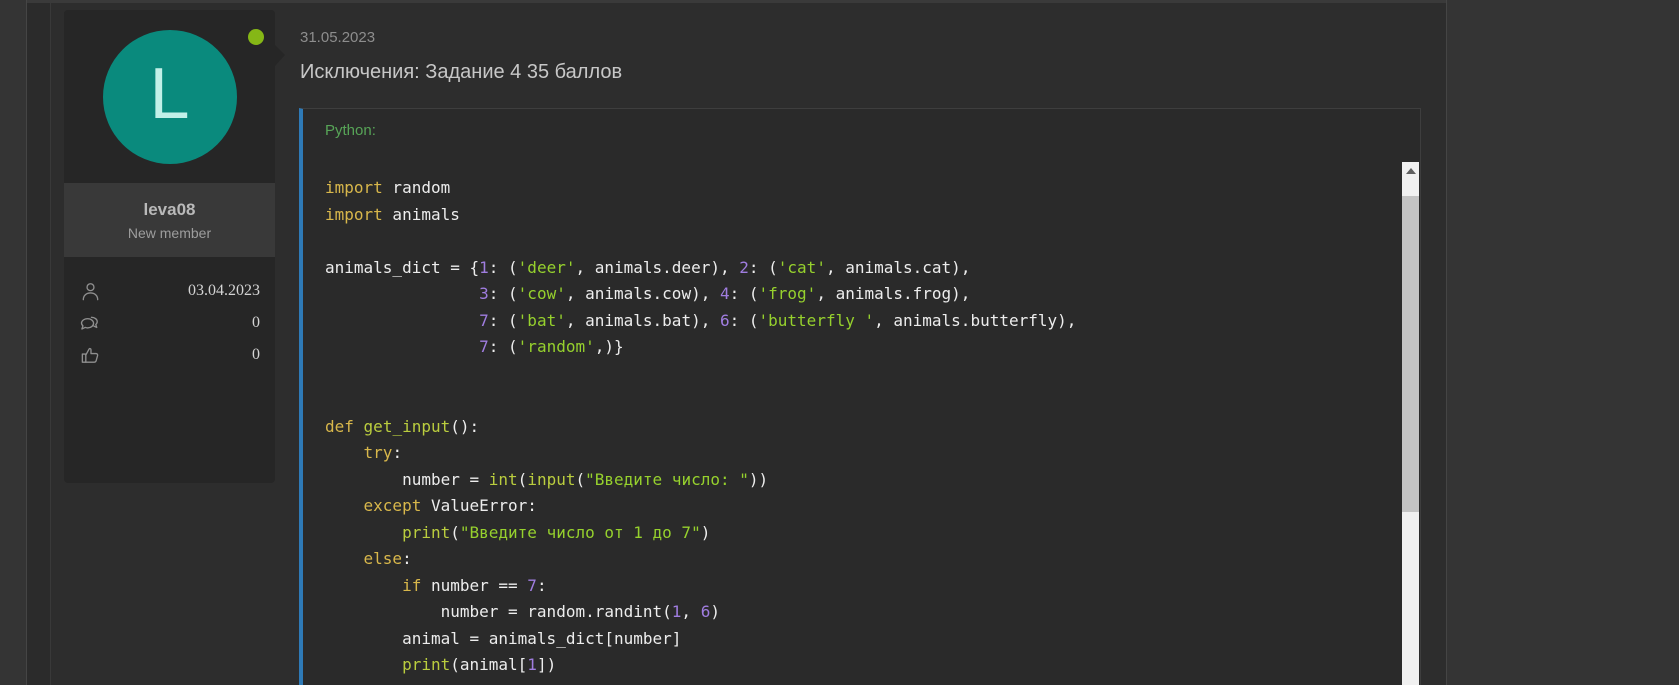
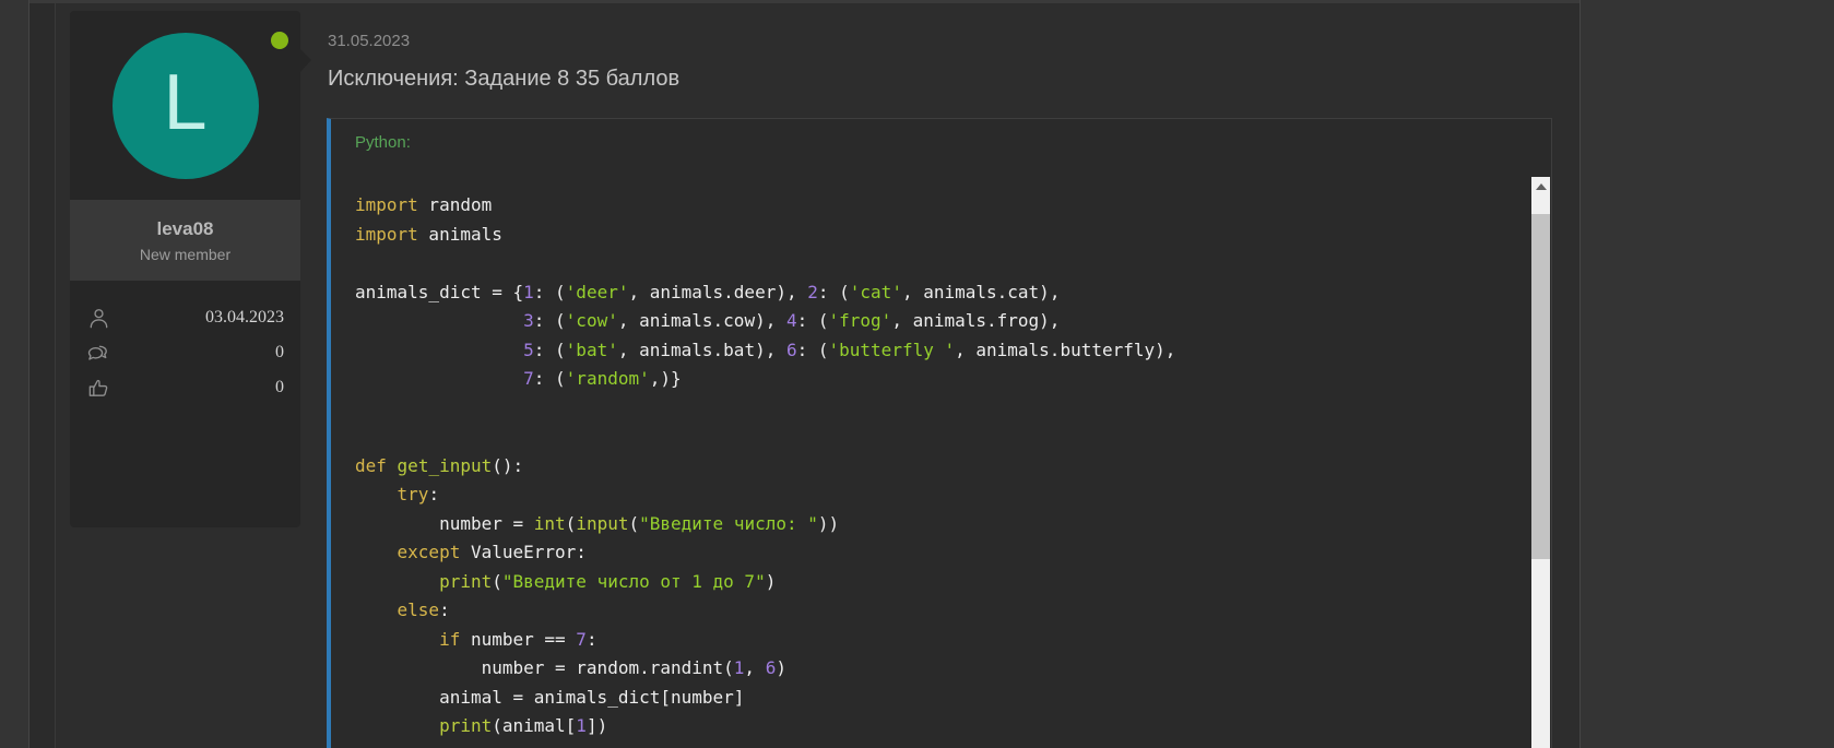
  L
  leva08
  New member
  03.04.2023
  0
  0
  31.05.2023
- Исключения: Задание 4 35 баллов
+ Исключения: Задание 8 35 баллов
  Python:
  import random
  import animals
  animals_dict = {1: ('deer', animals.deer), 2: ('cat', animals.cat),
  3: ('cow', animals.cow), 4: ('frog', animals.frog),
- 7: ('bat', animals.bat), 6: ('butterfly ', animals.butterfly),
+ 5: ('bat', animals.bat), 6: ('butterfly ', animals.butterfly),
  7: ('random',)}
  def get_input():
  try:
  number = int(input("Введите число: "))
  except ValueError:
  print("Введите число от 1 до 7")
  else:
  if number == 7:
  number = random.randint(1, 6)
  animal = animals_dict[number]
  print(animal[1])
